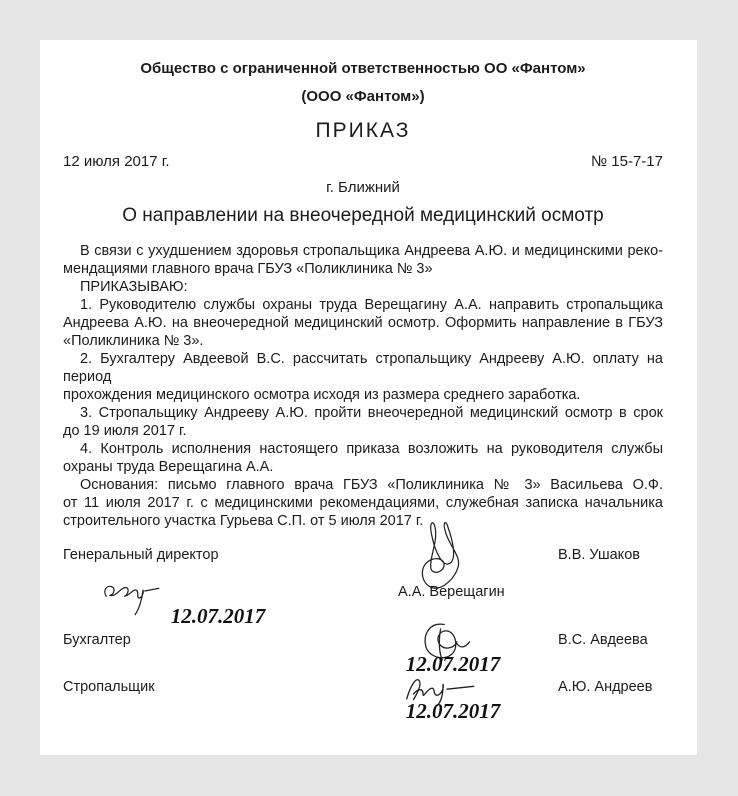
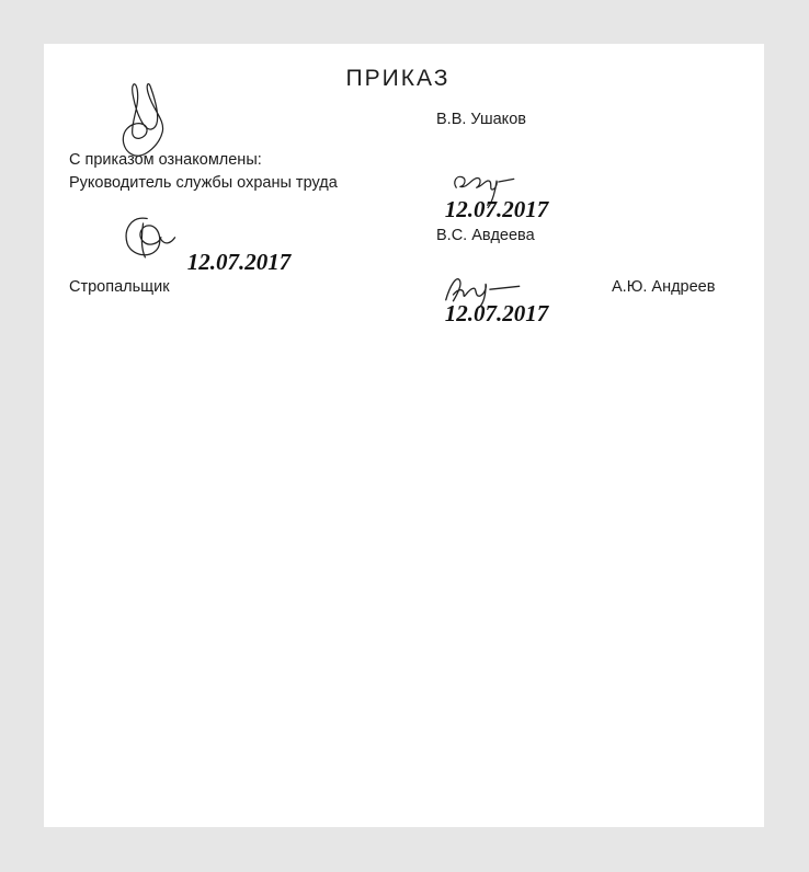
- Общество с ограниченной ответственностью ОО «Фантом»
- (ООО «Фантом»)
  ПРИКАЗ
- 12 июля 2017 г.
- № 15-7-17
- г. Ближний
- О направлении на внеочередной медицинский осмотр
- В связи с ухудшением здоровья стропальщика Андреева А.Ю. и медицинскими реко-
- мендациями главного врача ГБУЗ «Поликлиника № 3»
- ПРИКАЗЫВАЮ:
- 1. Руководителю службы охраны труда Верещагину А.А. направить стропальщика
- Андреева А.Ю. на внеочередной медицинский осмотр. Оформить направление в ГБУЗ
- «Поликлиника № 3».
- 2. Бухгалтеру Авдеевой В.С. рассчитать стропальщику Андрееву А.Ю. оплату на период
- прохождения медицинского осмотра исходя из размера среднего заработка.
- 3. Стропальщику Андрееву А.Ю. пройти внеочередной медицинский осмотр в срок
- до 19 июля 2017 г.
- 4. Контроль исполнения настоящего приказа возложить на руководителя службы
- охраны труда Верещагина А.А.
- Основания: письмо главного врача ГБУЗ «Поликлиника № 3» Васильева О.Ф.
- от 11 июля 2017 г. с медицинскими рекомендациями, служебная записка начальника
- строительного участка Гурьева С.П. от 5 июля 2017 г.
- Генеральный директор
  В.В. Ушаков
+ С приказом ознакомлены:
+ Руководитель службы охраны труда
  12.07.2017
- А.А. Верещагин
- Бухгалтер
  12.07.2017
  В.С. Авдеева
  Стропальщик
  12.07.2017
  А.Ю. Андреев
